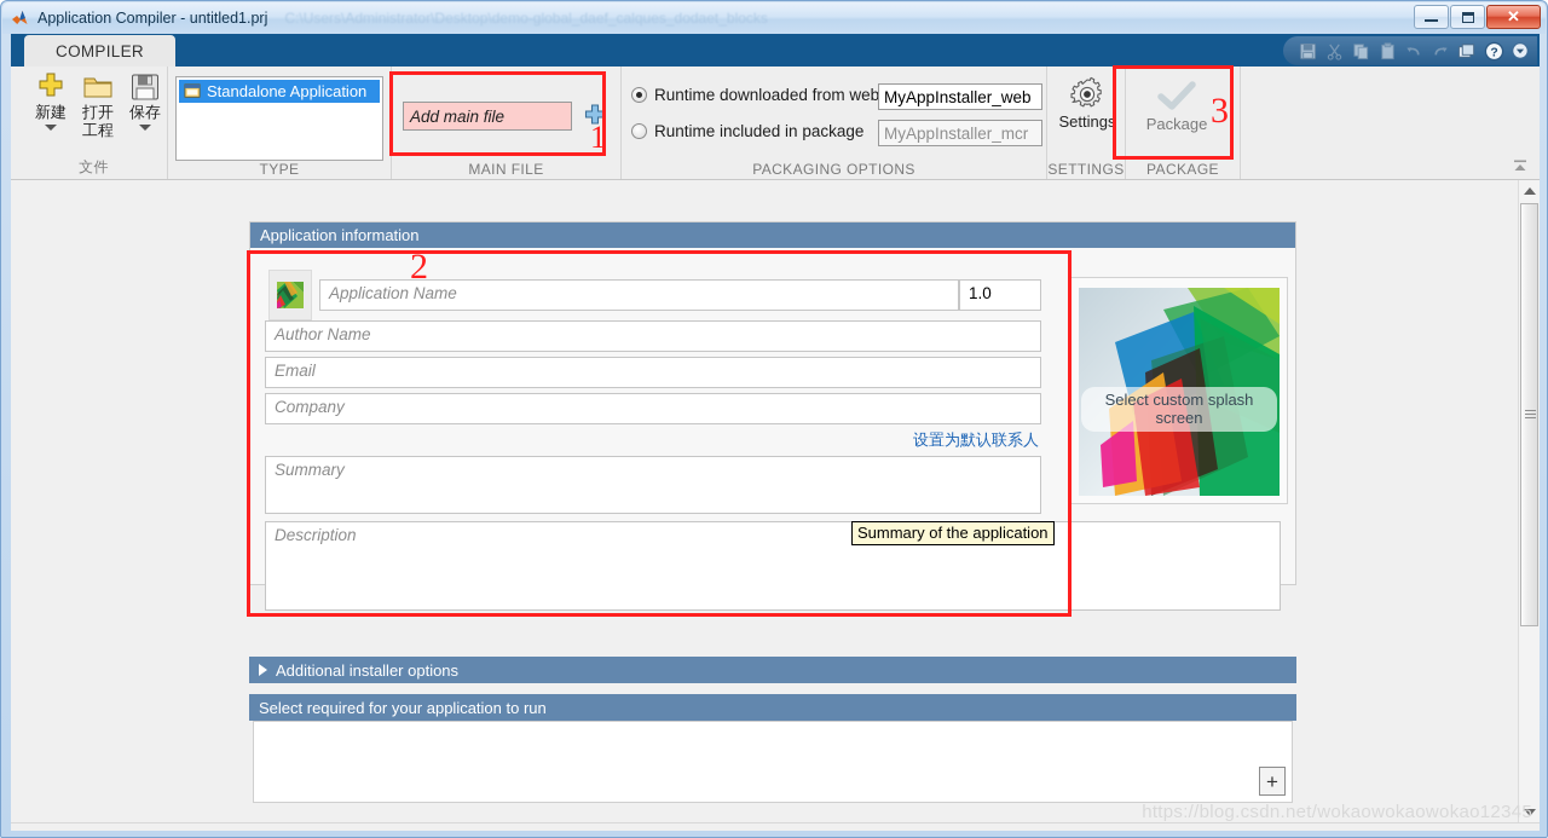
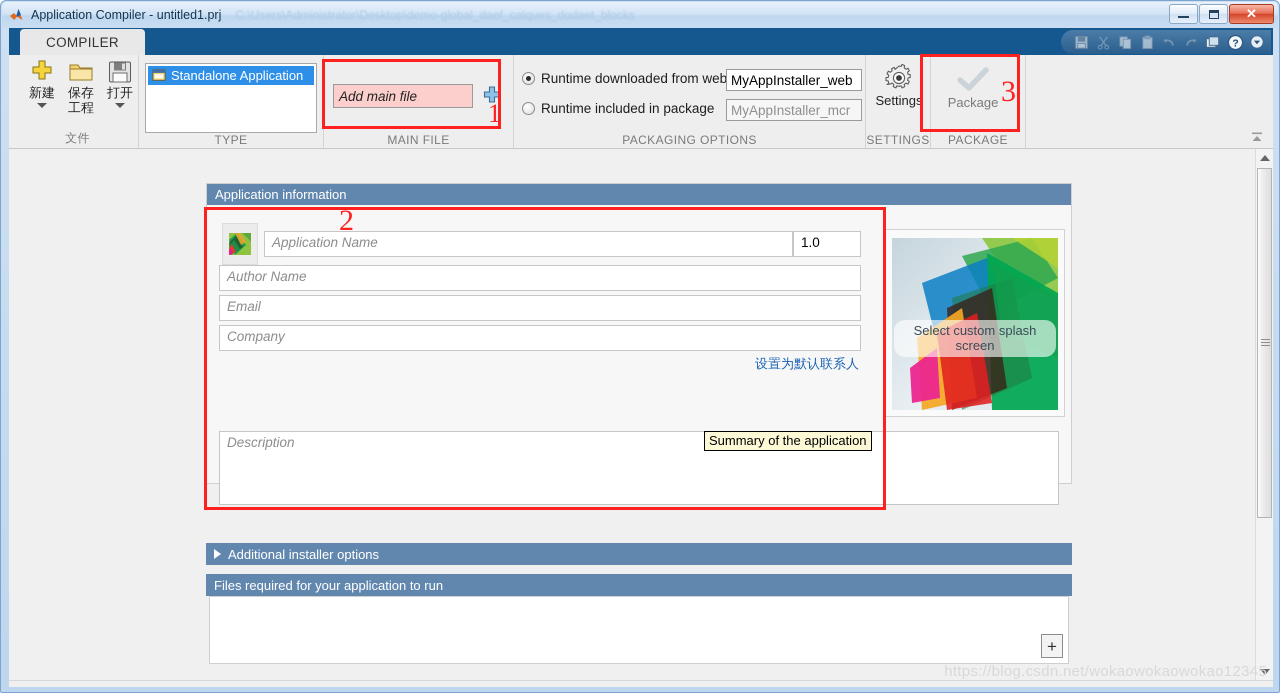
  Application Compiler - untitled1.prj
  C:\Users\Administrator\Desktop\demo-global_daef_calques_dodaet_blocks
  ✕
  COMPILER
  ?
  新建
- 打开
+ 保存
  工程
- 保存
+ 打开
  文件
  Standalone Application
  TYPE
  Add main file
  MAIN FILE
  Runtime downloaded from web
  MyAppInstaller_web
  Runtime included in package
  MyAppInstaller_mcr
  PACKAGING OPTIONS
  Settings
  SETTINGS
  Package
  PACKAGE
  Application information
  Application Name
  1.0
  Author Name
  Email
  Company
  设置为默认联系人
- Summary
  Description
  Summary of the application
  Select custom splash screen
  Additional installer options
- Select required for your application to run
+ Files required for your application to run
  +
  1
  3
  2
  https://blog.csdn.net/wokaowokaowokao12345
